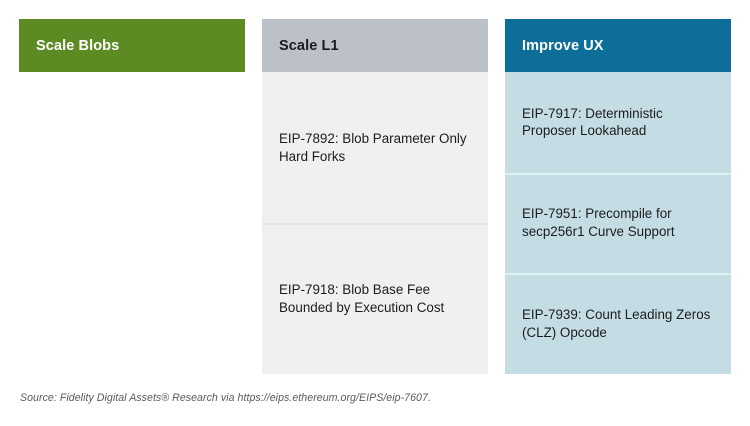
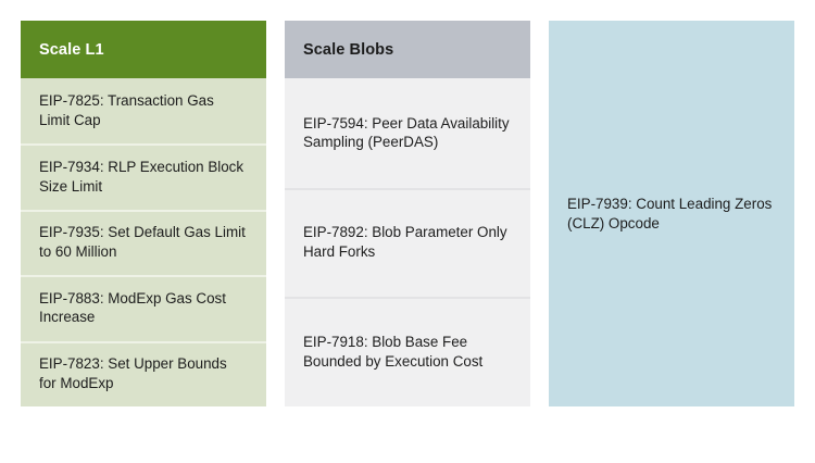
- Scale Blobs
+ Scale L1
+ EIP-7825: Transaction Gas Limit Cap
+ EIP-7934: RLP Execution Block Size Limit
+ EIP-7935: Set Default Gas Limit to 60 Million
+ EIP-7883: ModExp Gas Cost Increase
+ EIP-7823: Set Upper Bounds for ModExp
- Scale L1
+ Scale Blobs
+ EIP-7594: Peer Data Availability Sampling (PeerDAS)
  EIP-7892: Blob Parameter Only Hard Forks
  EIP-7918: Blob Base Fee Bounded by Execution Cost
- Improve UX
- EIP-7917: Deterministic Proposer Lookahead
- EIP-7951: Precompile for secp256r1 Curve Support
  EIP-7939: Count Leading Zeros (CLZ) Opcode
- Source: Fidelity Digital Assets® Research via https://eips.ethereum.org/EIPS/eip-7607.
